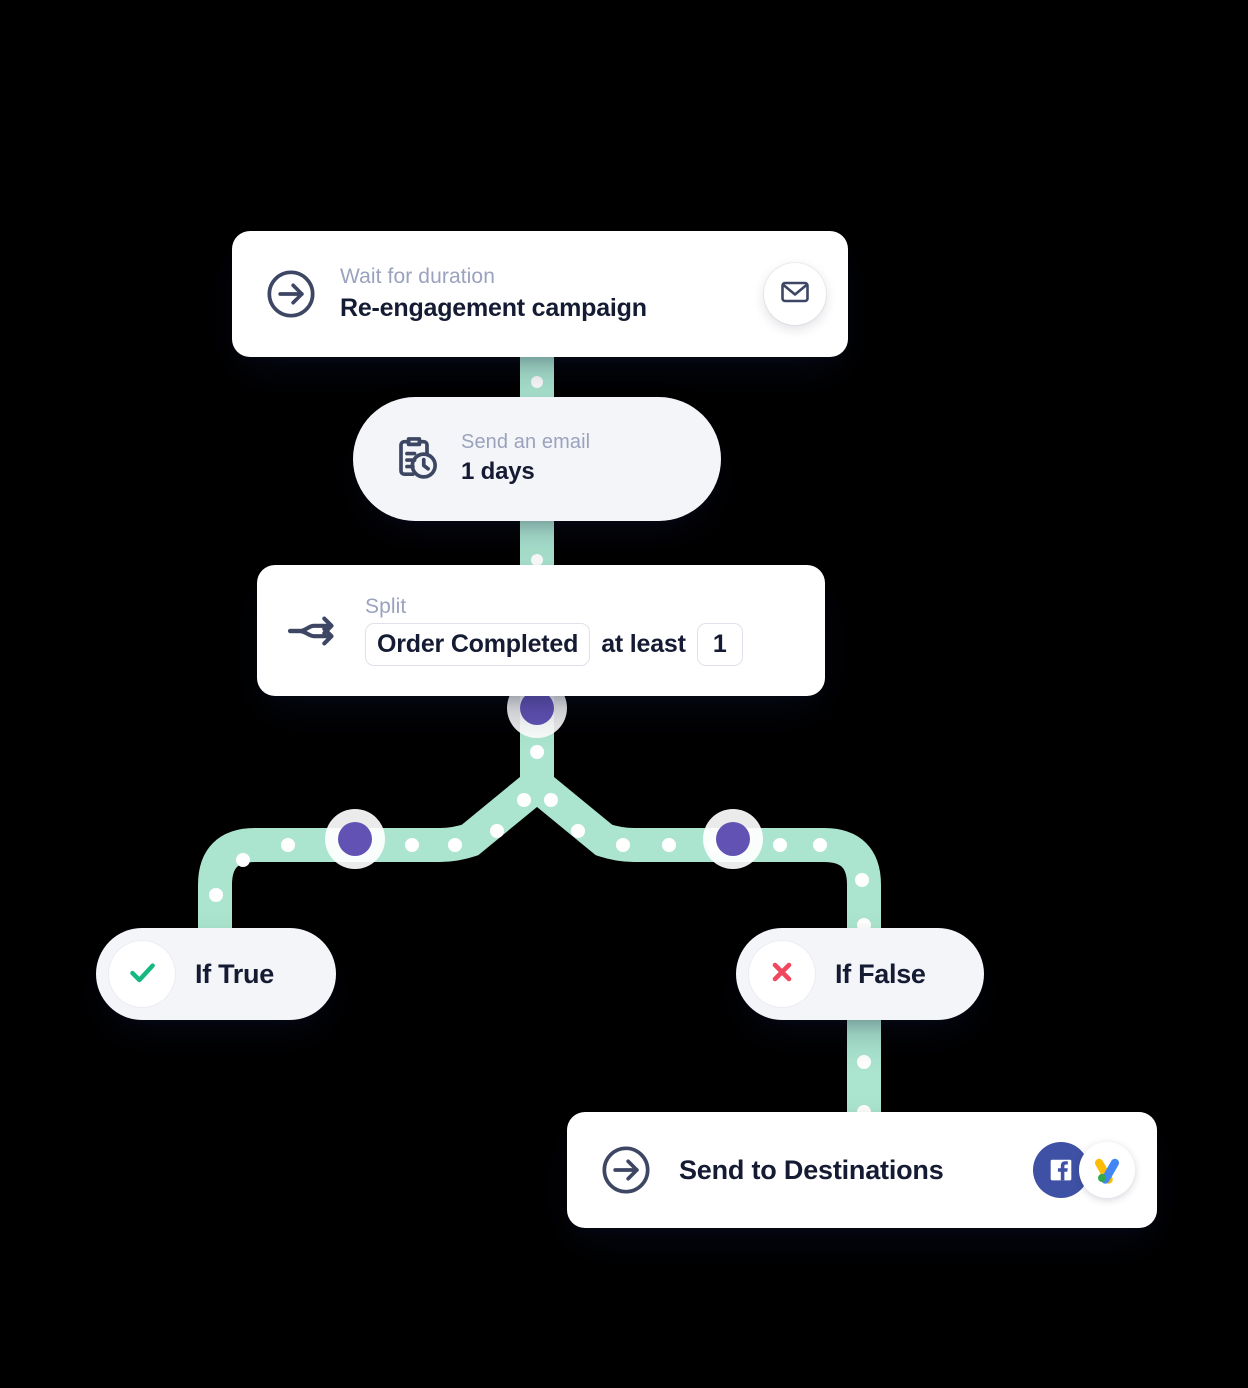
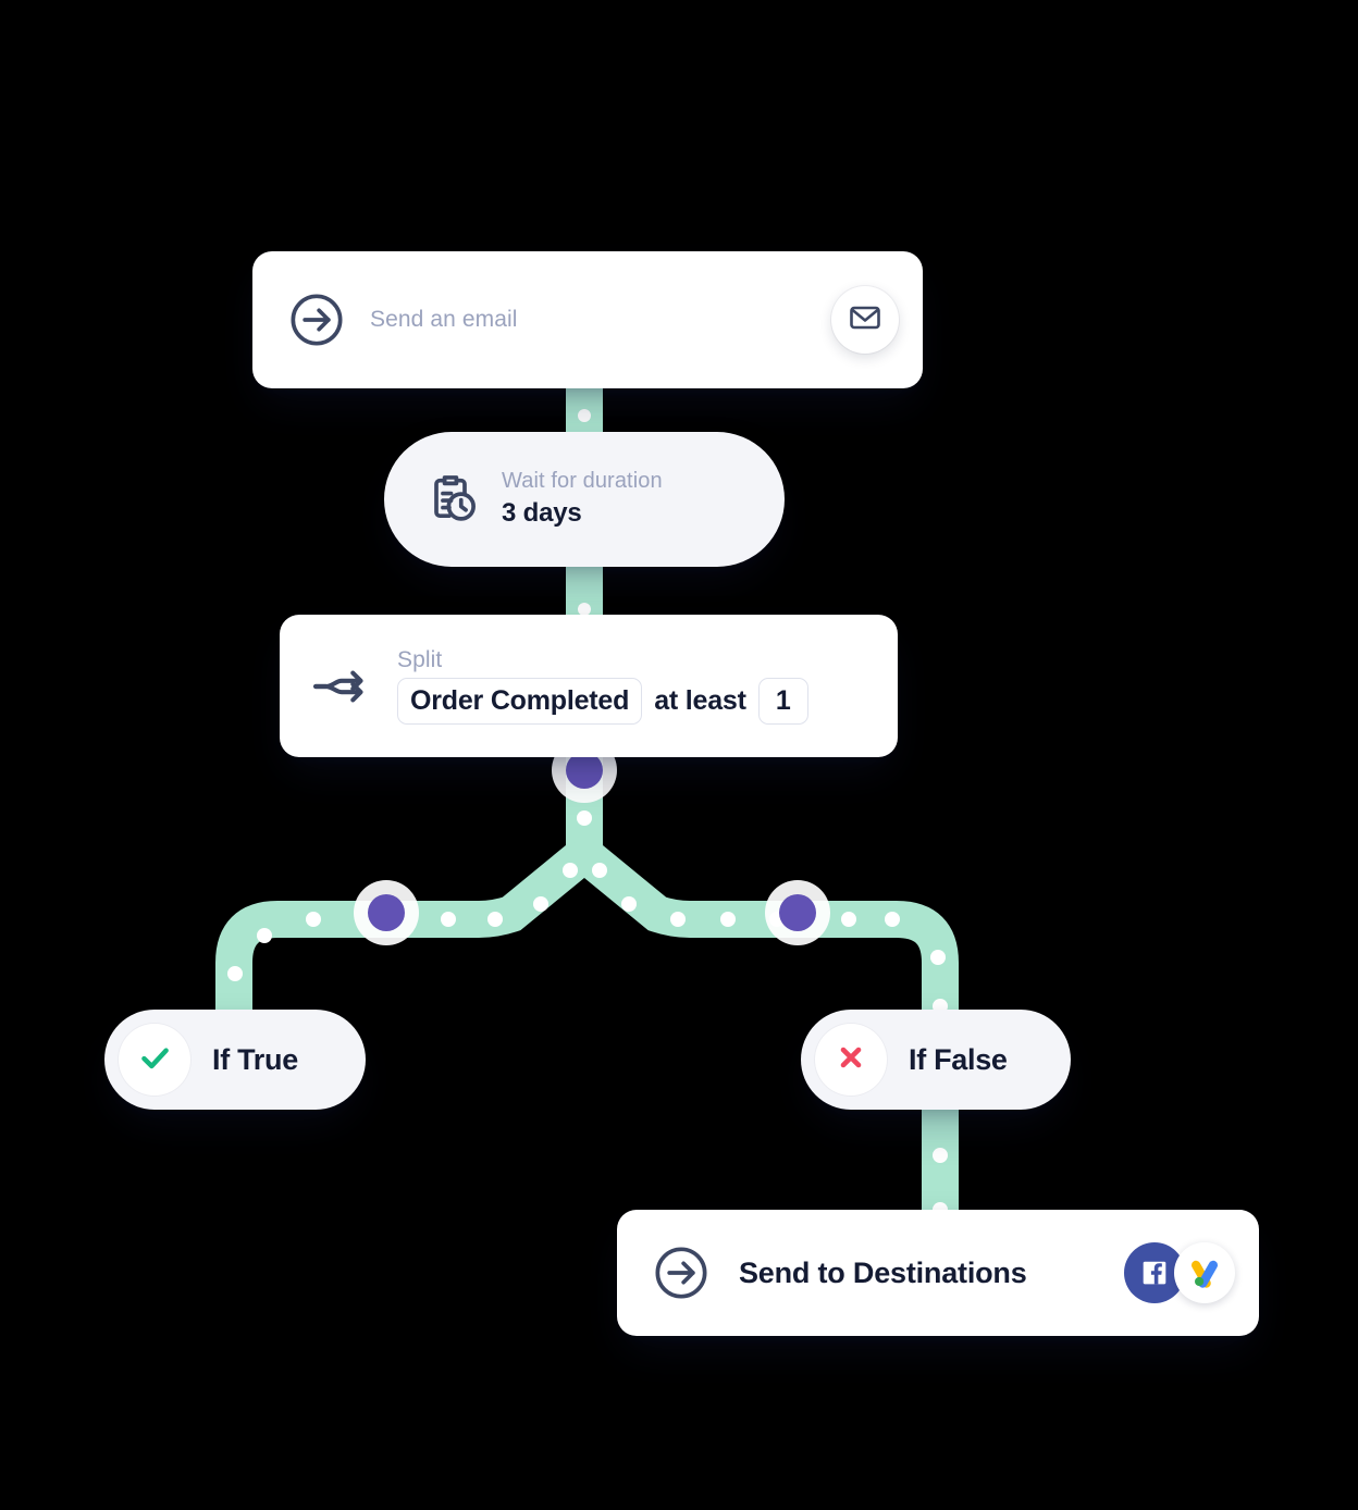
- Wait for duration
+ Send an email
- Re-engagement campaign
- Send an email
+ Wait for duration
- 1 days
+ 3 days
  Split
  Order Completed
  at least
  1
  If True
  If False
  Send to Destinations
